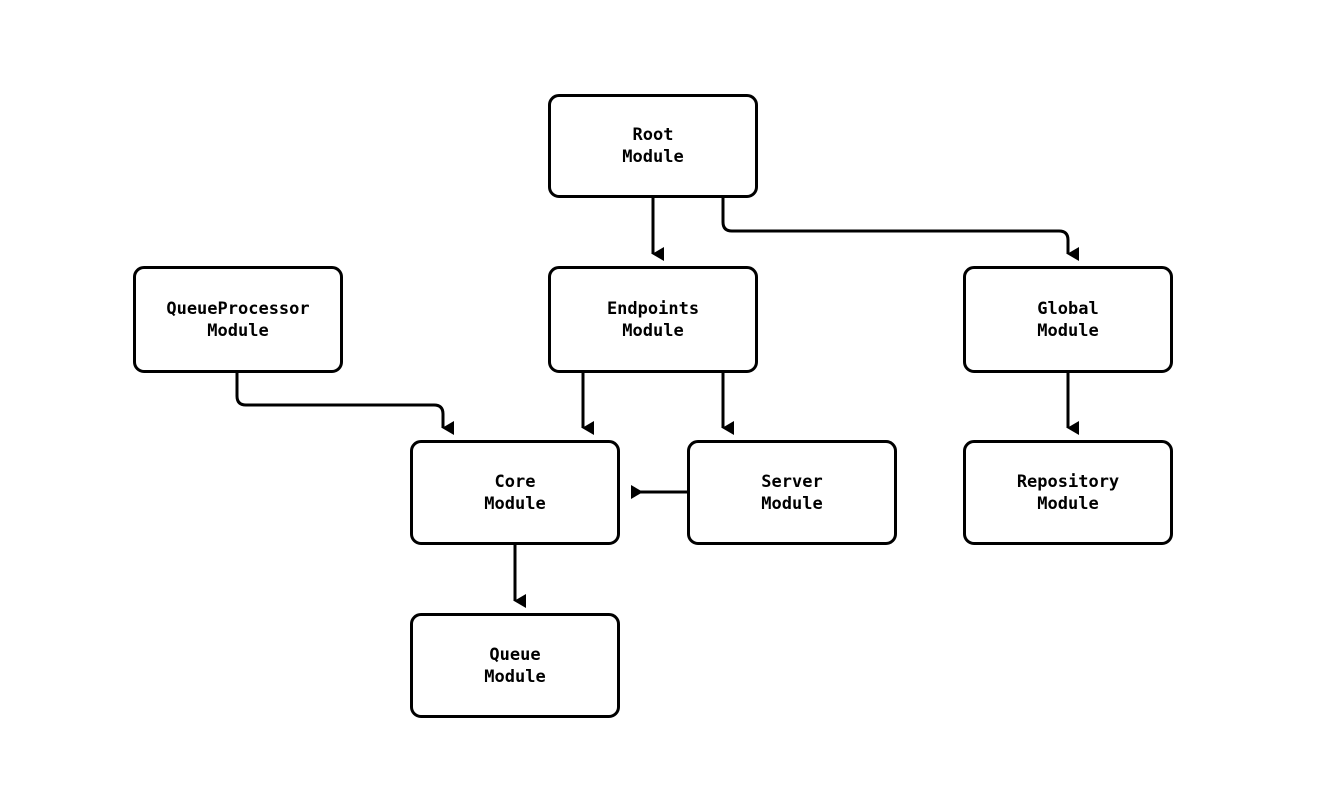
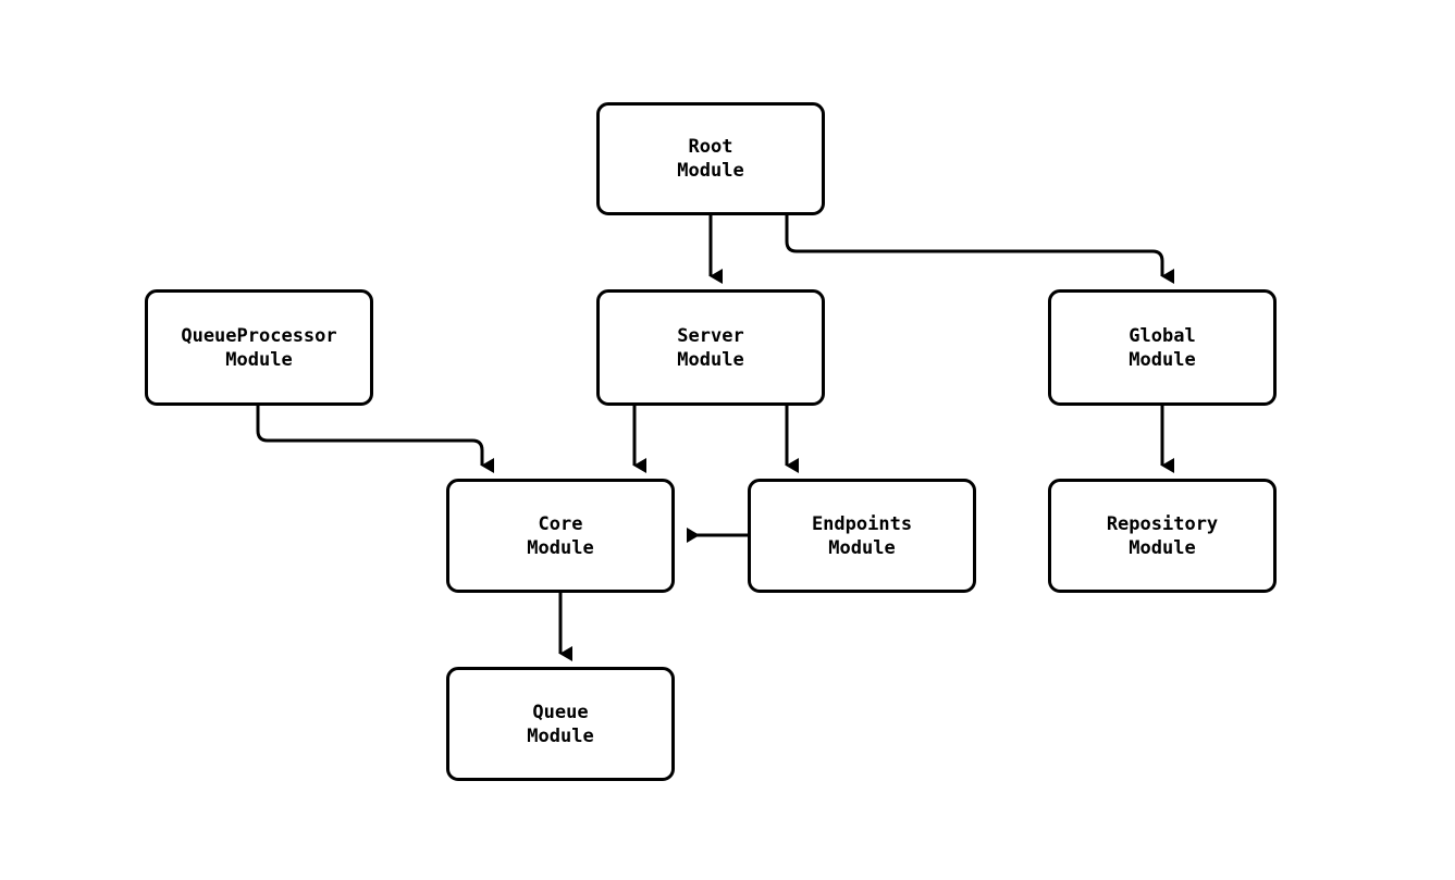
  Root
  Module
  QueueProcessor
  Module
- Endpoints
+ Server
  Module
  Global
  Module
  Core
  Module
- Server
+ Endpoints
  Module
  Repository
  Module
  Queue
  Module
